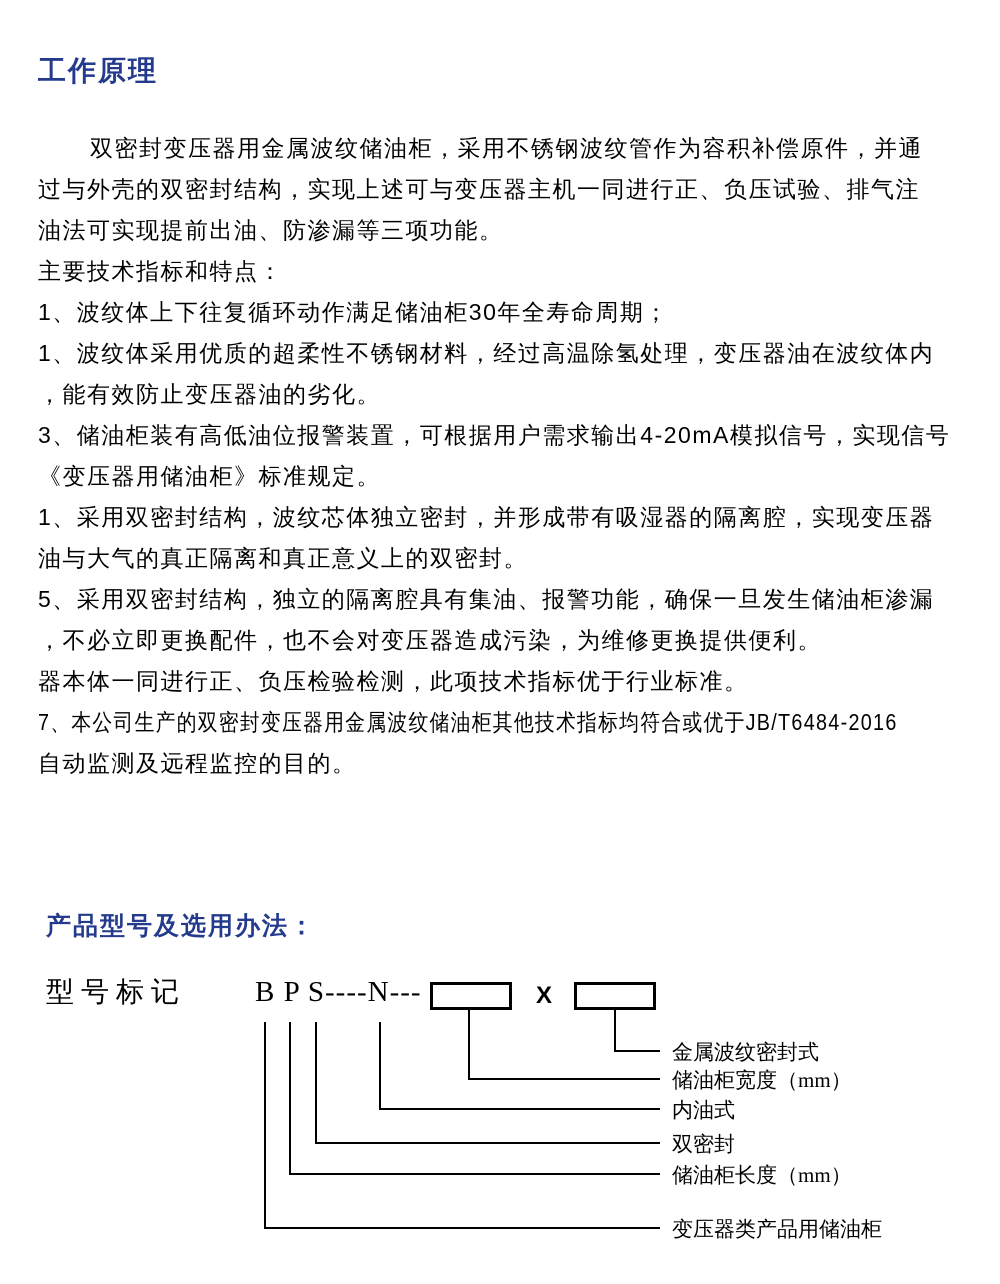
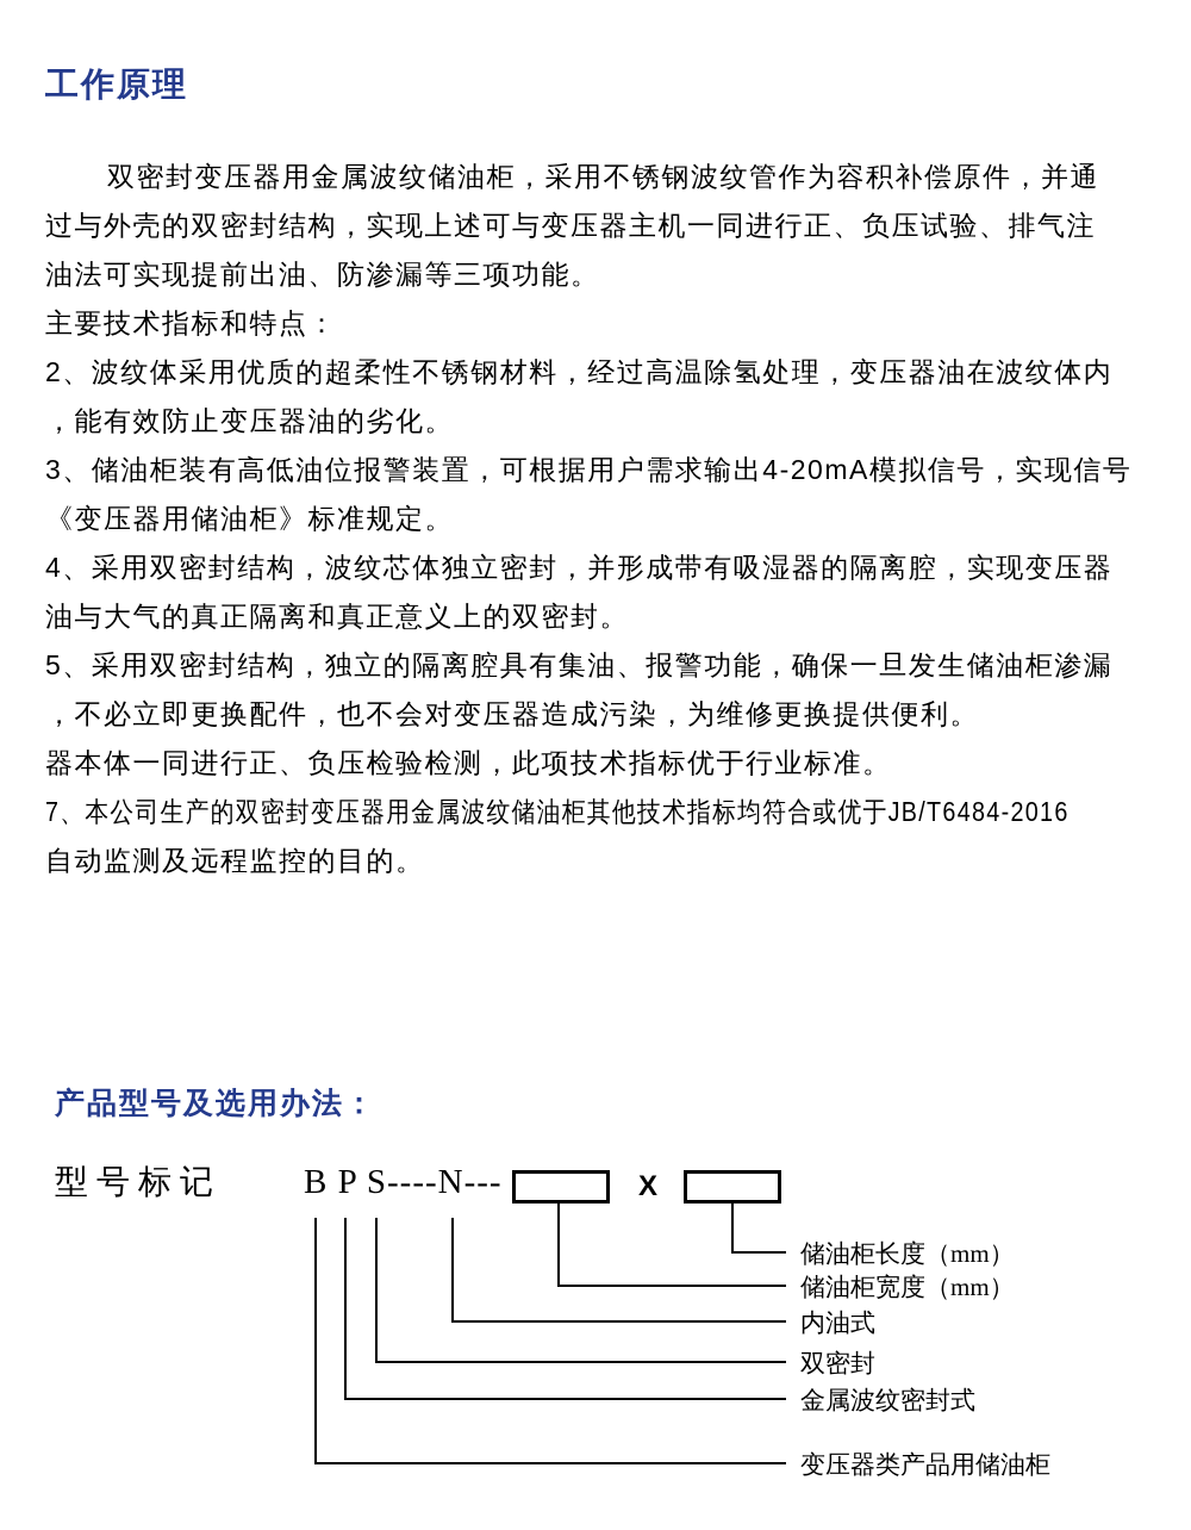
  工作原理
  双密封变压器用金属波纹储油柜，采用不锈钢波纹管作为容积补偿原件，并通
  过与外壳的双密封结构，实现上述可与变压器主机一同进行正、负压试验、排气注
  油法可实现提前出油、防渗漏等三项功能。
  主要技术指标和特点：
- 1、波纹体上下往复循环动作满足储油柜30年全寿命周期；
- 1、波纹体采用优质的超柔性不锈钢材料，经过高温除氢处理，变压器油在波纹体内
+ 2、波纹体采用优质的超柔性不锈钢材料，经过高温除氢处理，变压器油在波纹体内
  ，能有效防止变压器油的劣化。
  3、储油柜装有高低油位报警装置，可根据用户需求输出4-20mA模拟信号，实现信号
  《变压器用储油柜》标准规定。
- 1、采用双密封结构，波纹芯体独立密封，并形成带有吸湿器的隔离腔，实现变压器
+ 4、采用双密封结构，波纹芯体独立密封，并形成带有吸湿器的隔离腔，实现变压器
  油与大气的真正隔离和真正意义上的双密封。
  5、采用双密封结构，独立的隔离腔具有集油、报警功能，确保一旦发生储油柜渗漏
  ，不必立即更换配件，也不会对变压器造成污染，为维修更换提供便利。
  器本体一同进行正、负压检验检测，此项技术指标优于行业标准。
  7、本公司生产的双密封变压器用金属波纹储油柜其他技术指标均符合或优于JB/T6484
  自动监测及远程监控的目的。
  产品型号及选用办法：
  型号标记
  B P S----N---
  X
- 金属波纹密封式
+ 储油柜长度（mm）
  储油柜宽度（mm）
  内油式
  双密封
- 储油柜长度（mm）
+ 金属波纹密封式
  变压器类产品用储油柜
